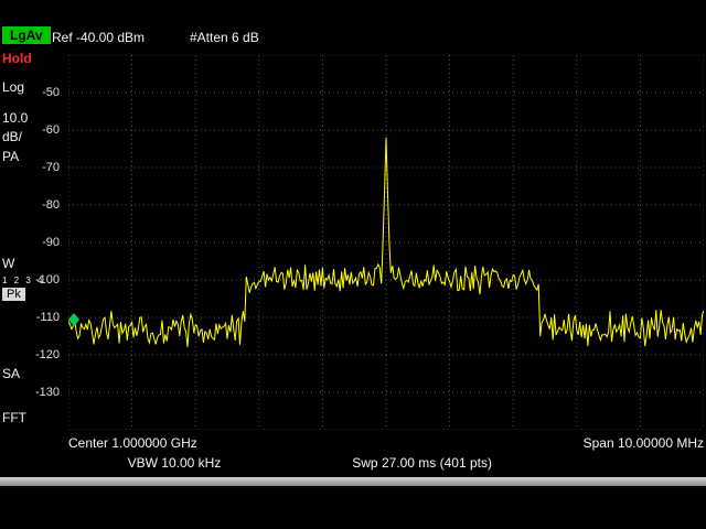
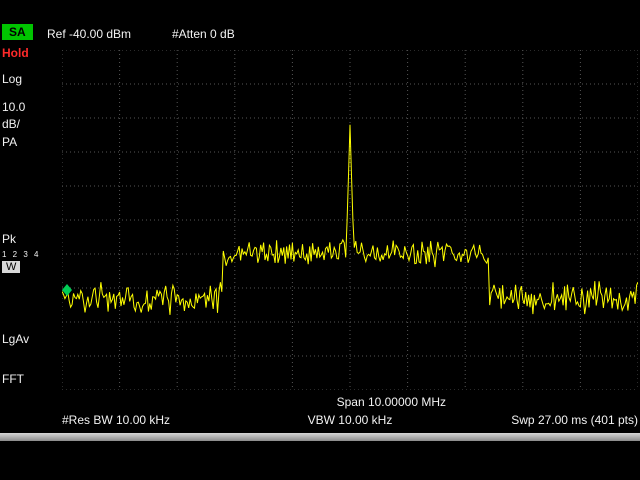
  Ref -40.00 dBm
- #Atten 6 dB
+ #Atten 0 dB
- LgAv
+ SA
  Hold
  Log
  10.0
  dB/
  PA
- W
+ Pk
  1 2 3 4
- Pk
+ W
- SA
+ LgAv
  FFT
- -50
- -60
- -70
- -80
- -90
- -100
- -110
- -120
- -130
- Center 1.000000 GHz
  Span 10.00000 MHz
+ #Res BW 10.00 kHz
  VBW 10.00 kHz
  Swp 27.00 ms (401 pts)
